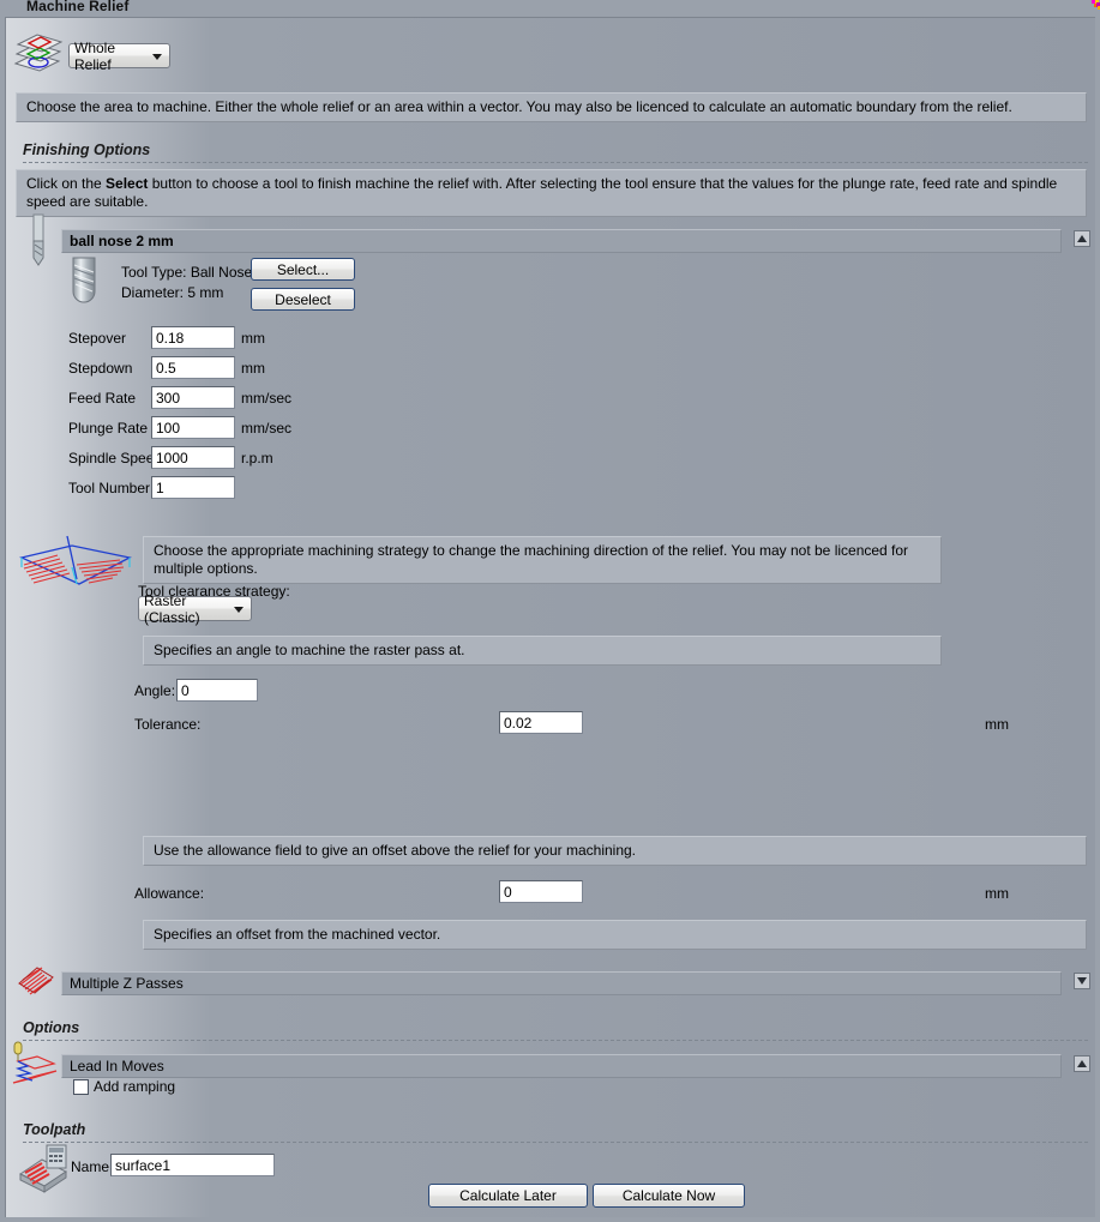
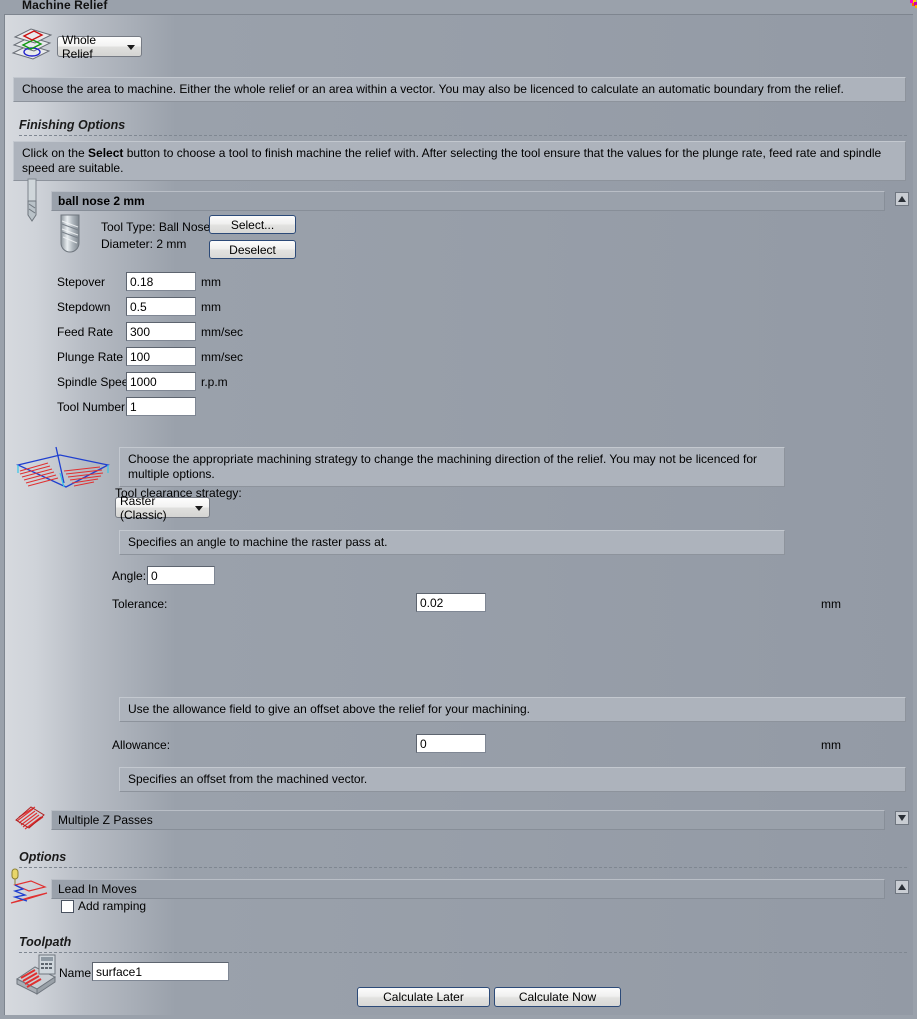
  Machine Relief
  Whole Relief
  Choose the area to machine. Either the whole relief or an area within a vector. You may also be licenced to calculate an automatic boundary from the relief.
  Finishing Options
  Click on the Select button to choose a tool to finish machine the relief with. After selecting the tool ensure that the values for the plunge rate, feed rate and spindle speed are suitable.
  ball nose 2 mm
  Tool Type: Ball Nose
- Diameter: 5 mm
+ Diameter: 2 mm
  Select...
  Deselect
  Stepover
  0.18
  mm
  Stepdown
  0.5
  mm
  Feed Rate
  300
  mm/sec
  Plunge Rate
  100
  mm/sec
  Spindle Spe
  1000
  r.p.m
  Tool Number
  1
  Choose the appropriate machining strategy to change the machining direction of the relief. You may not be licenced for multiple options.
  Tool clearance strategy:
  Raster (Classic)
  Specifies an angle to machine the raster pass at.
  Angle:
  0
  Tolerance:
  0.02
  mm
  Use the allowance field to give an offset above the relief for your machining.
  Allowance:
  0
  mm
  Specifies an offset from the machined vector.
  Multiple Z Passes
  Options
  Lead In Moves
  Add ramping
  Toolpath
  Name
  surface1
  Calculate Later
  Calculate Now
